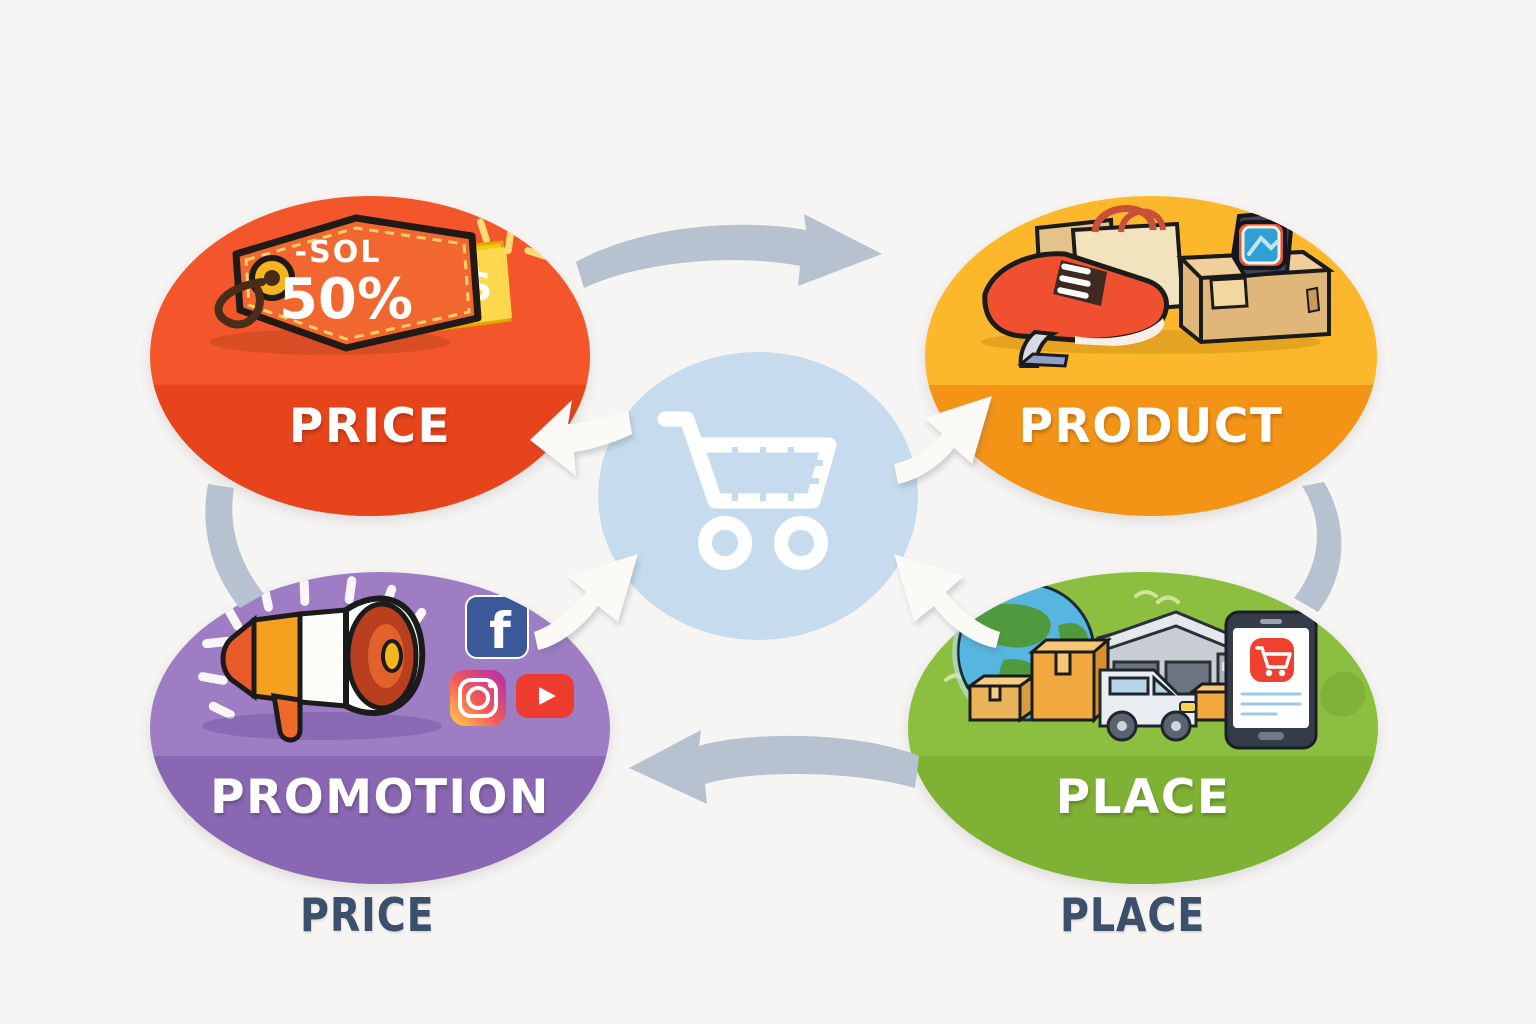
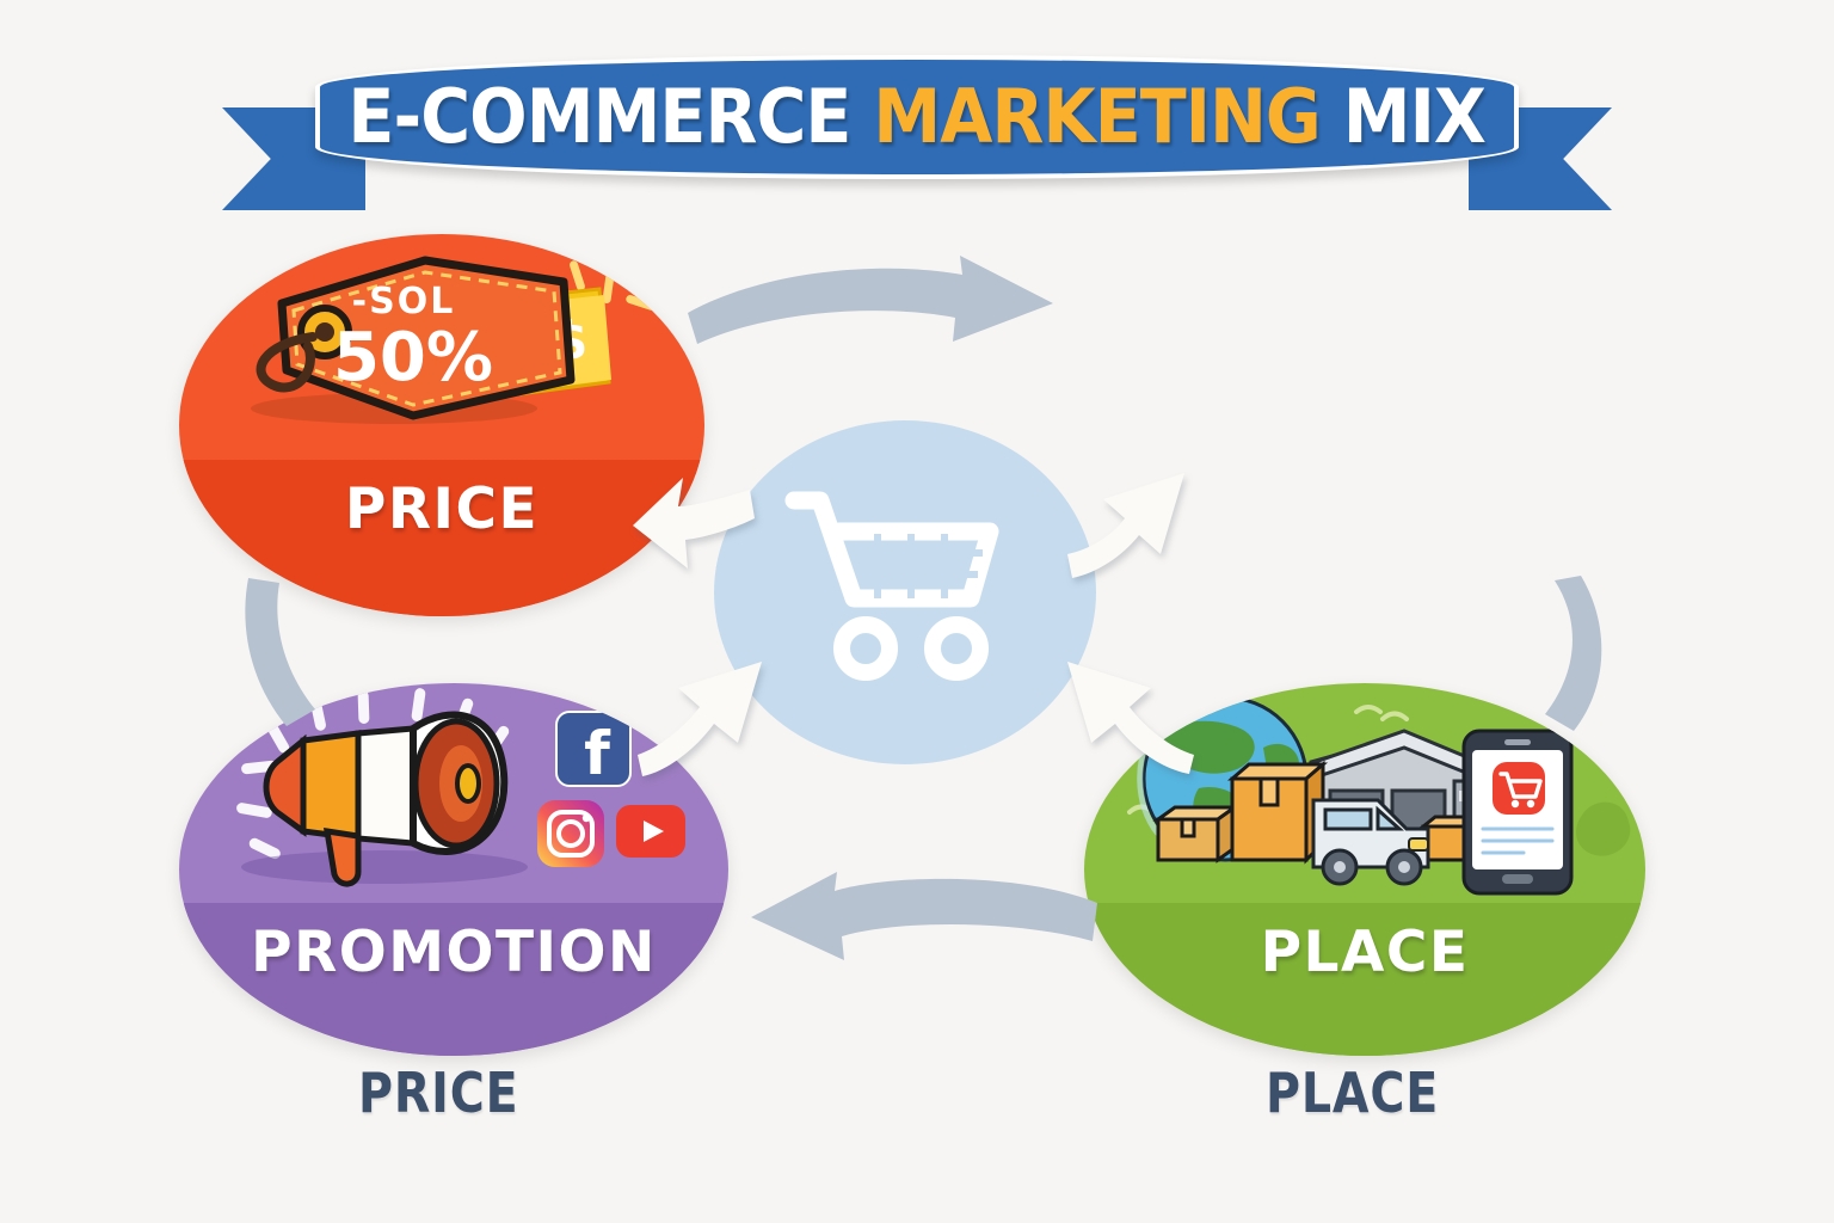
+ E-COMMERCE MARKETING MIX
  -SOL
  50%
  PRICE
- PRODUCT
  f
  PROMOTION
  PLACE
  PRICE
  PLACE
